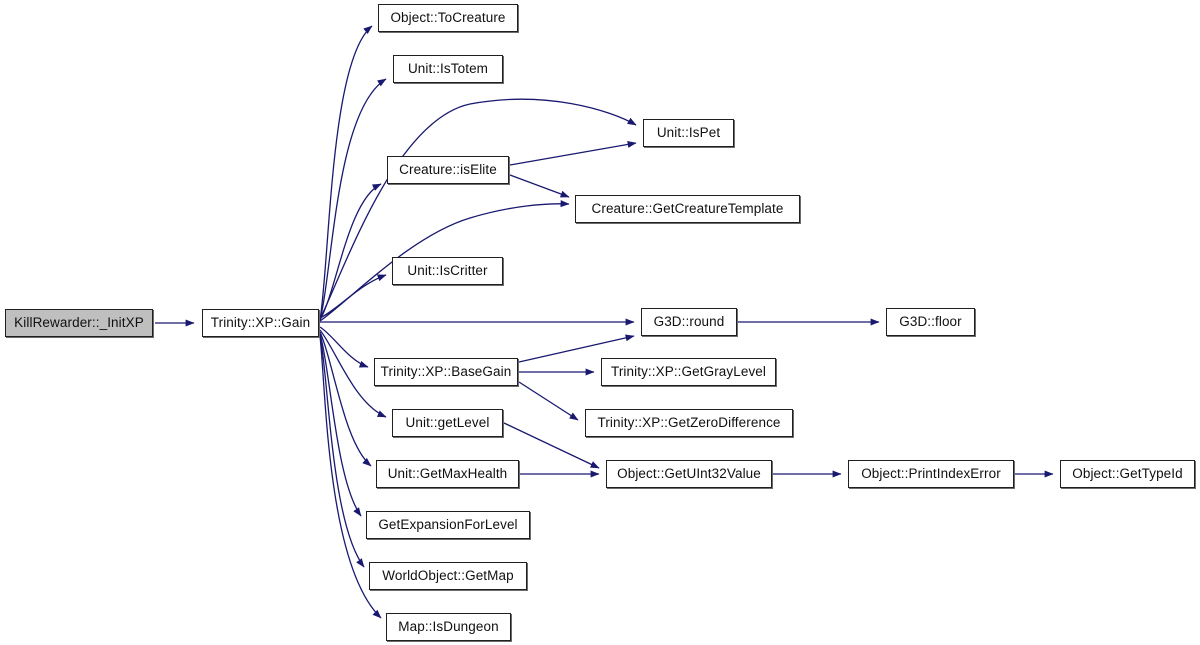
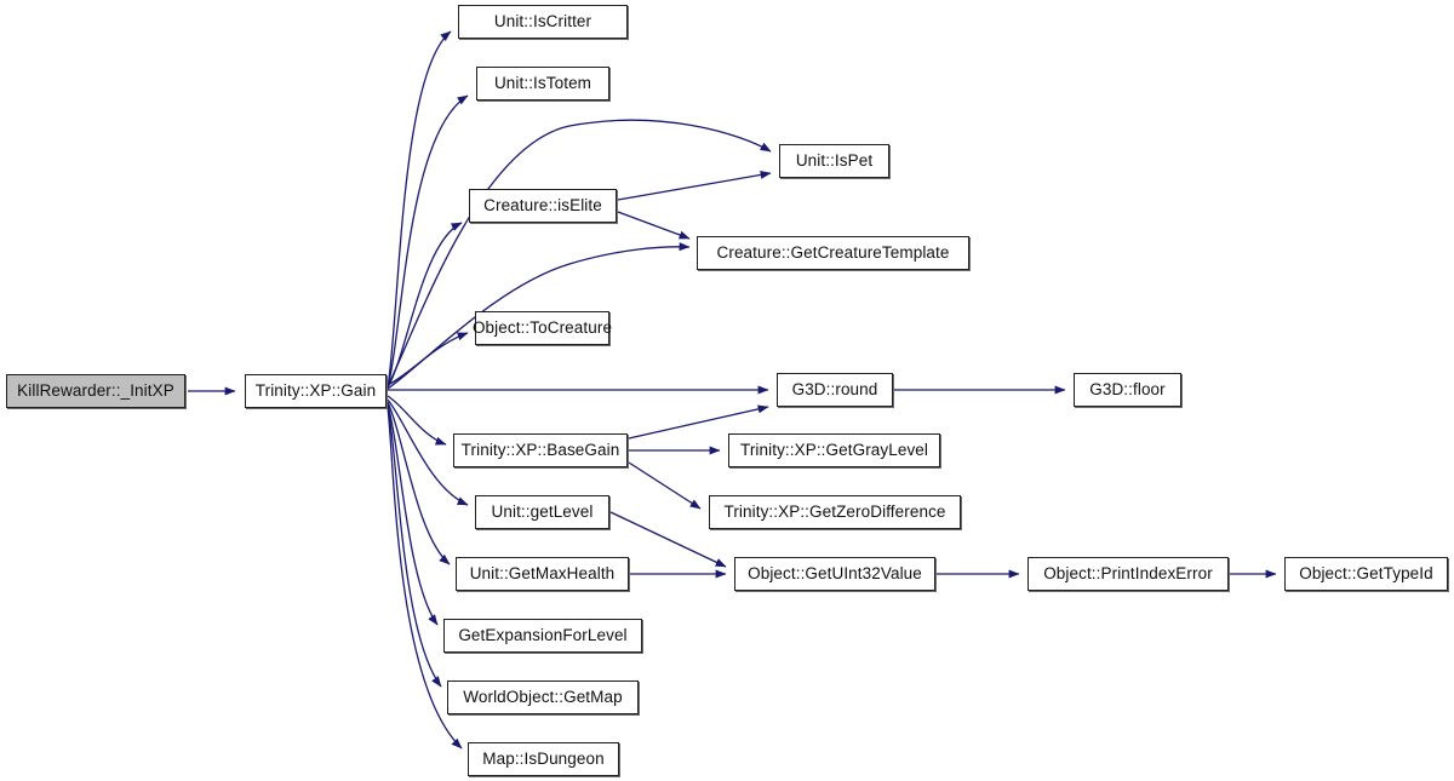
  KillRewarder::_InitXP
  Trinity::XP::Gain
- Object::ToCreature
+ Unit::IsCritter
  Unit::IsTotem
  Unit::IsPet
  Creature::isElite
  Creature::GetCreatureTemplate
- Unit::IsCritter
+ Object::ToCreature
  G3D::round
  G3D::floor
  Trinity::XP::BaseGain
  Trinity::XP::GetGrayLevel
  Trinity::XP::GetZeroDifference
  Unit::getLevel
  Unit::GetMaxHealth
  Object::GetUInt32Value
  Object::PrintIndexError
  Object::GetTypeId
  GetExpansionForLevel
  WorldObject::GetMap
  Map::IsDungeon
